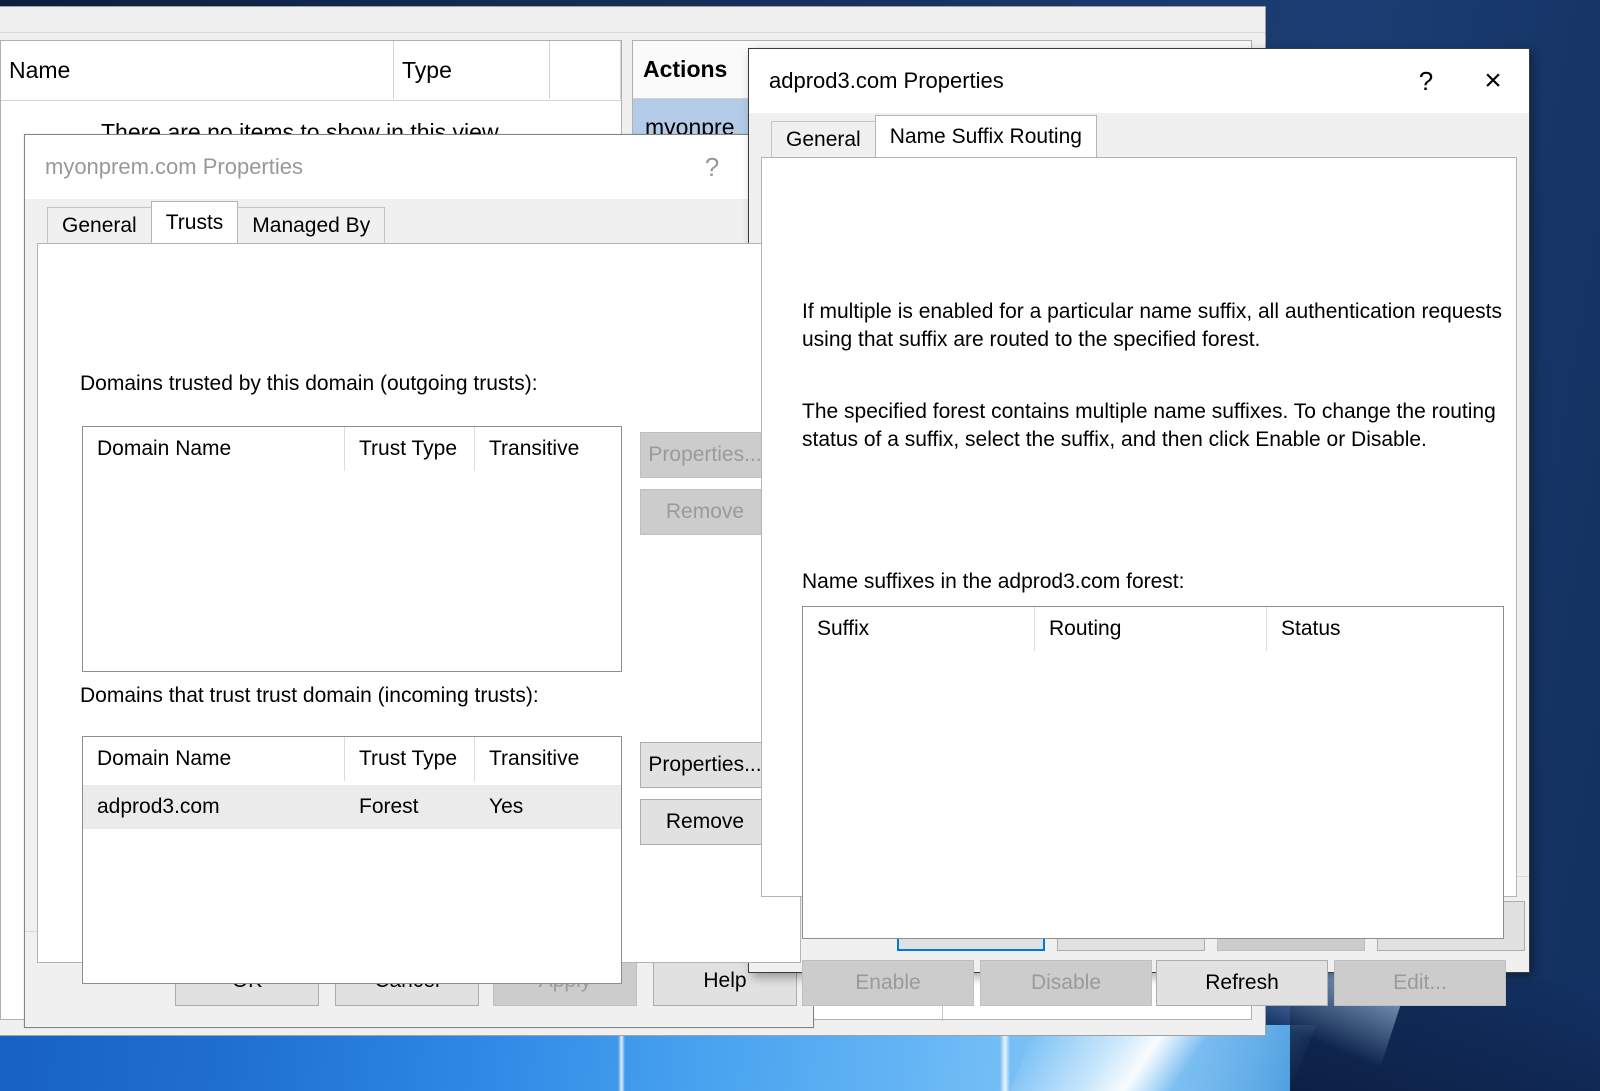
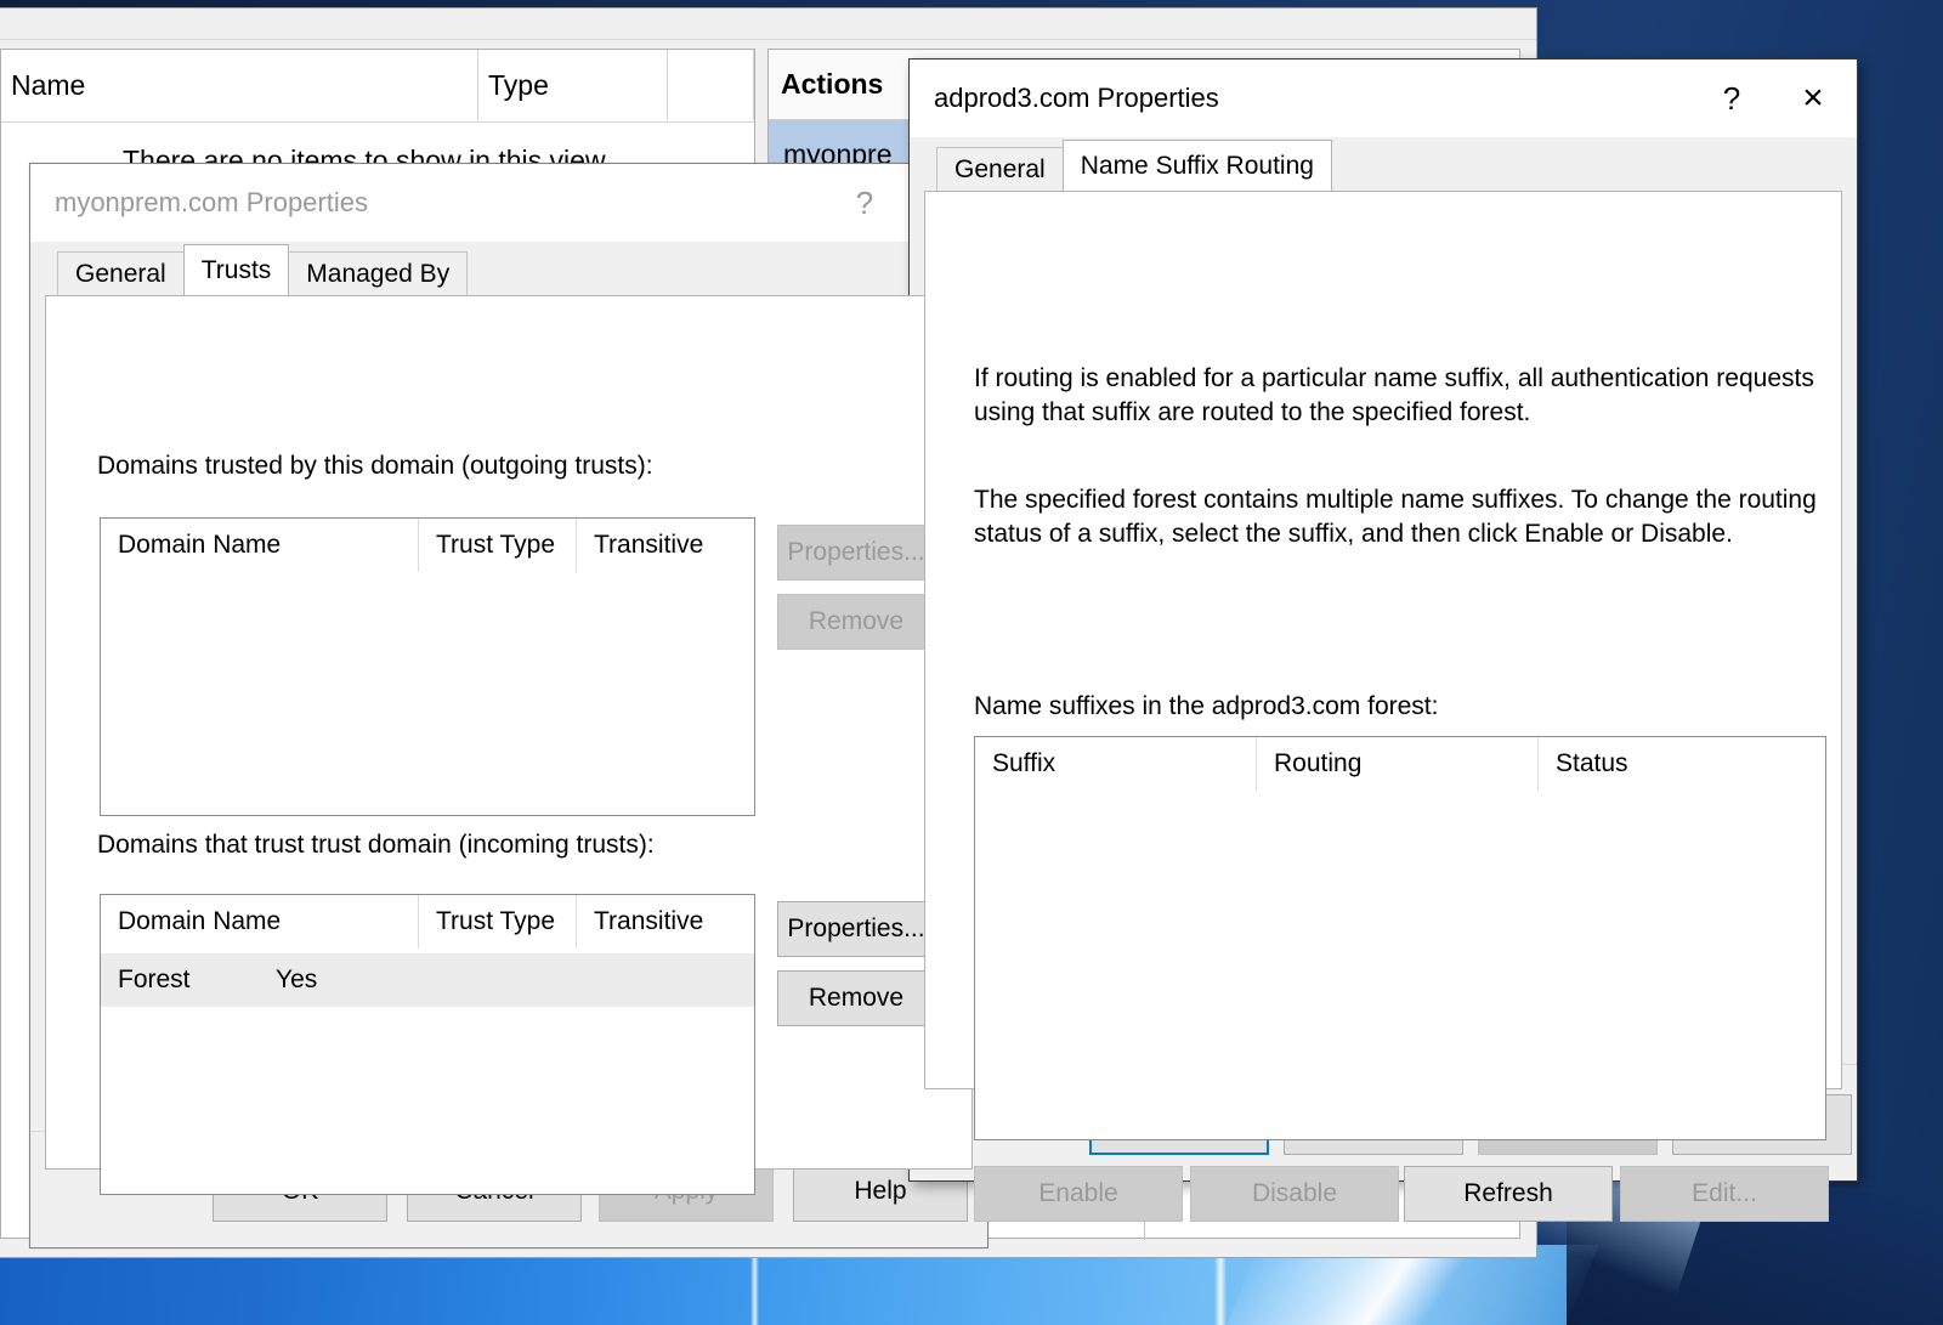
  Name
  Type
  There are no items to show in this view.
  Actions
  myonpre
  myonprem.com Properties
  ?
  General
  Trusts
  Managed By
  Domains trusted by this domain (outgoing trusts):
  Domain Name
  Trust Type
  Transitive
  Properties...
  Remove
  Domains that trust trust domain (incoming trusts):
  Domain Name
  Trust Type
  Transitive
- adprod3.com
  Forest
  Yes
  Properties...
  Remove
  Help
  adprod3.com Properties
  ?
  ×
  General
  Name Suffix Routing
- If multiple is enabled for a particular name suffix, all authentication requests using that suffix are routed to the specified forest.
+ If routing is enabled for a particular name suffix, all authentication requests using that suffix are routed to the specified forest.
  The specified forest contains multiple name suffixes. To change the routing status of a suffix, select the suffix, and then click Enable or Disable.
  Name suffixes in the adprod3.com forest:
  Suffix
  Routing
  Status
  Enable
  Disable
  Refresh
  Edit...
